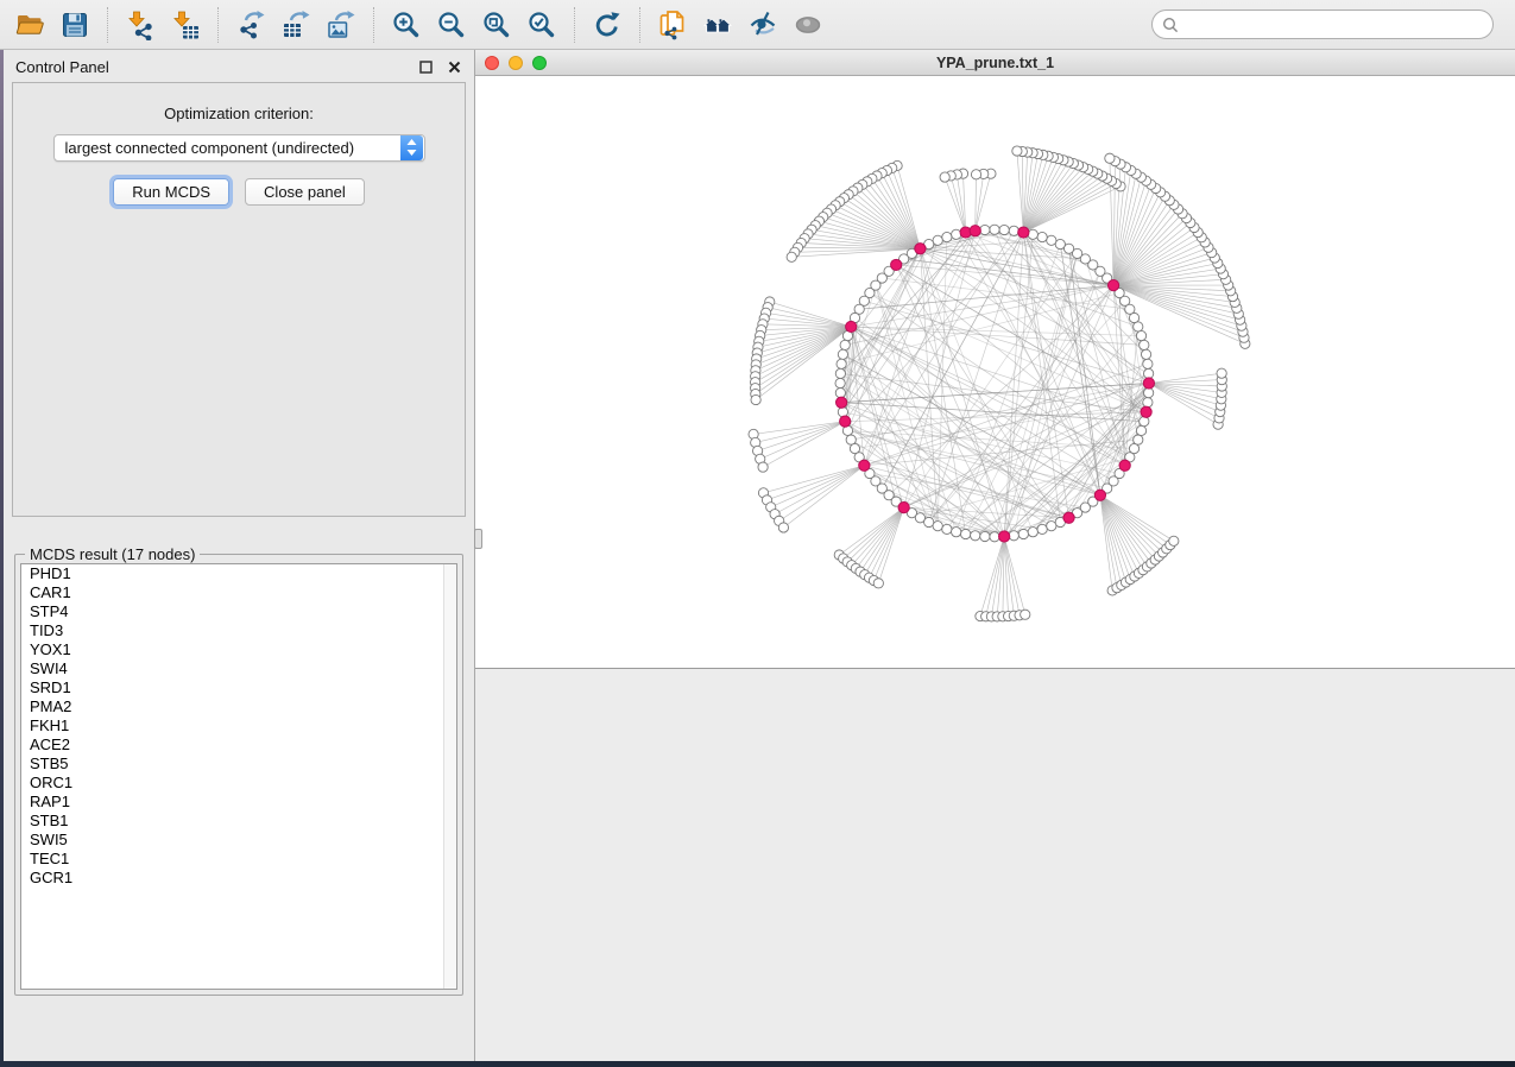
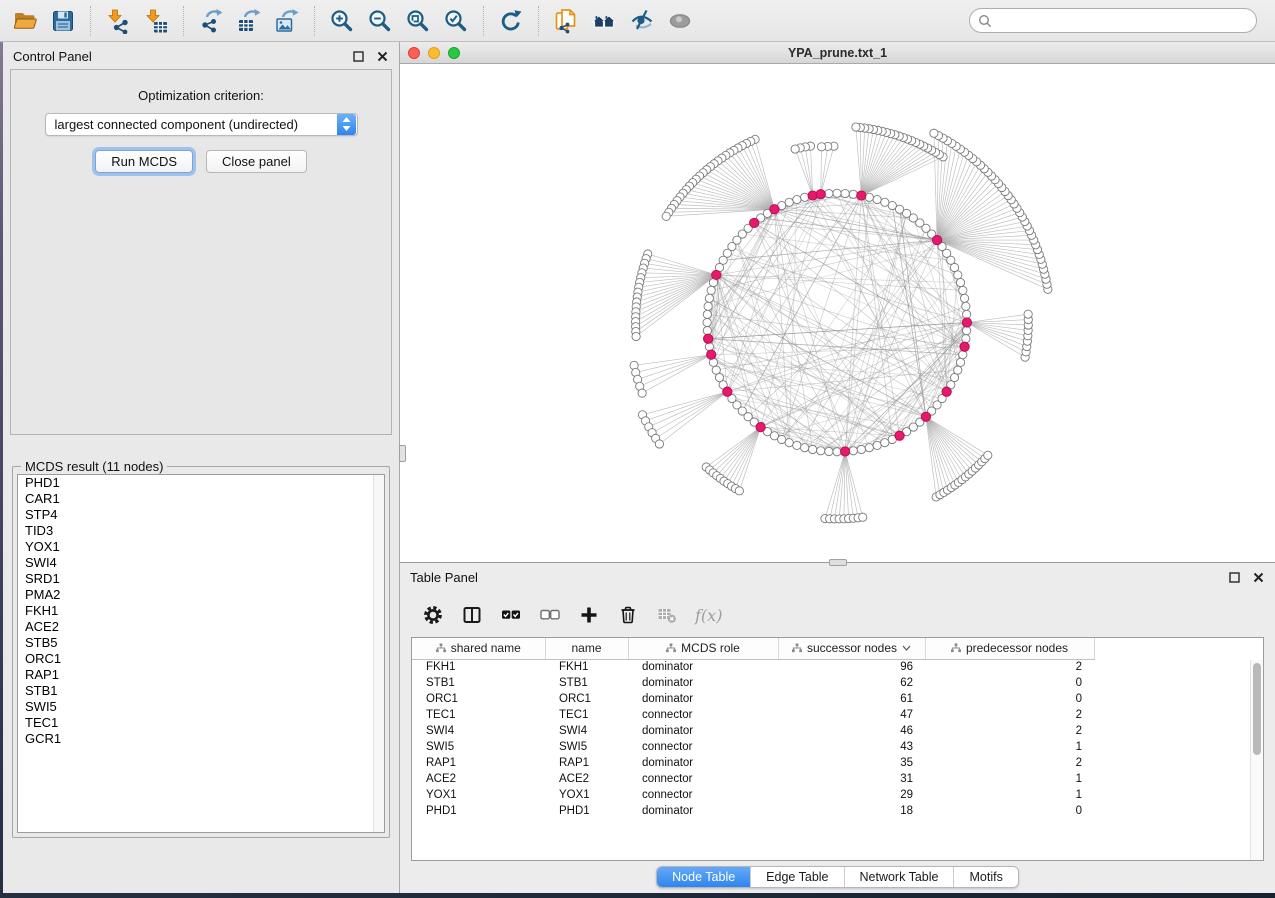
  Control Panel
  Optimization criterion:
  largest connected component (undirected)
  Run MCDS
  Close panel
- MCDS result (17 nodes)
+ MCDS result (11 nodes)
  PHD1
  CAR1
  STP4
  TID3
  YOX1
  SWI4
  SRD1
  PMA2
  FKH1
  ACE2
  STB5
  ORC1
  RAP1
  STB1
  SWI5
  TEC1
  GCR1
  YPA_prune.txt_1
+ Table Panel
+ f(x)
+ shared name	name	MCDS role	successor nodes	predecessor nodes
+ FKH1	FKH1	dominator	96	2
+ STB1	STB1	dominator	62	0
+ ORC1	ORC1	dominator	61	0
+ TEC1	TEC1	connector	47	2
+ SWI4	SWI4	dominator	46	2
+ SWI5	SWI5	connector	43	1
+ RAP1	RAP1	dominator	35	2
+ ACE2	ACE2	connector	31	1
+ YOX1	YOX1	connector	29	1
+ PHD1	PHD1	dominator	18	0
+ Node Table
+ Edge Table
+ Network Table
+ Motifs
